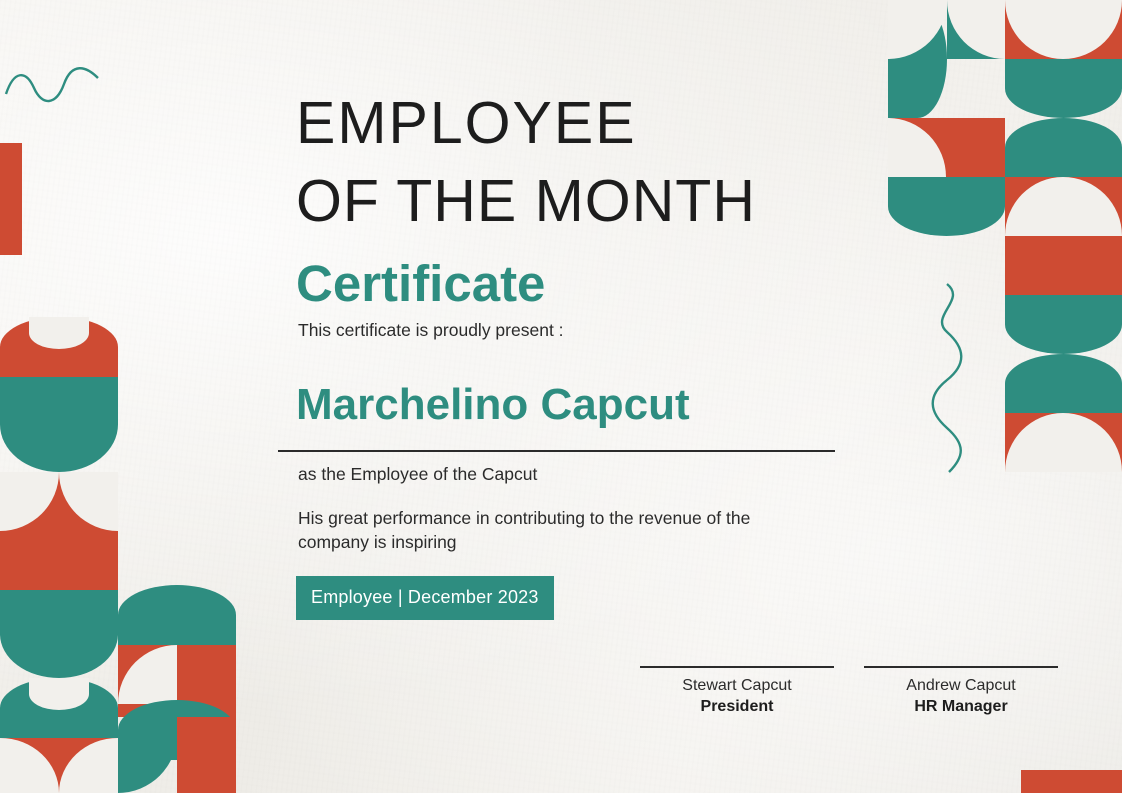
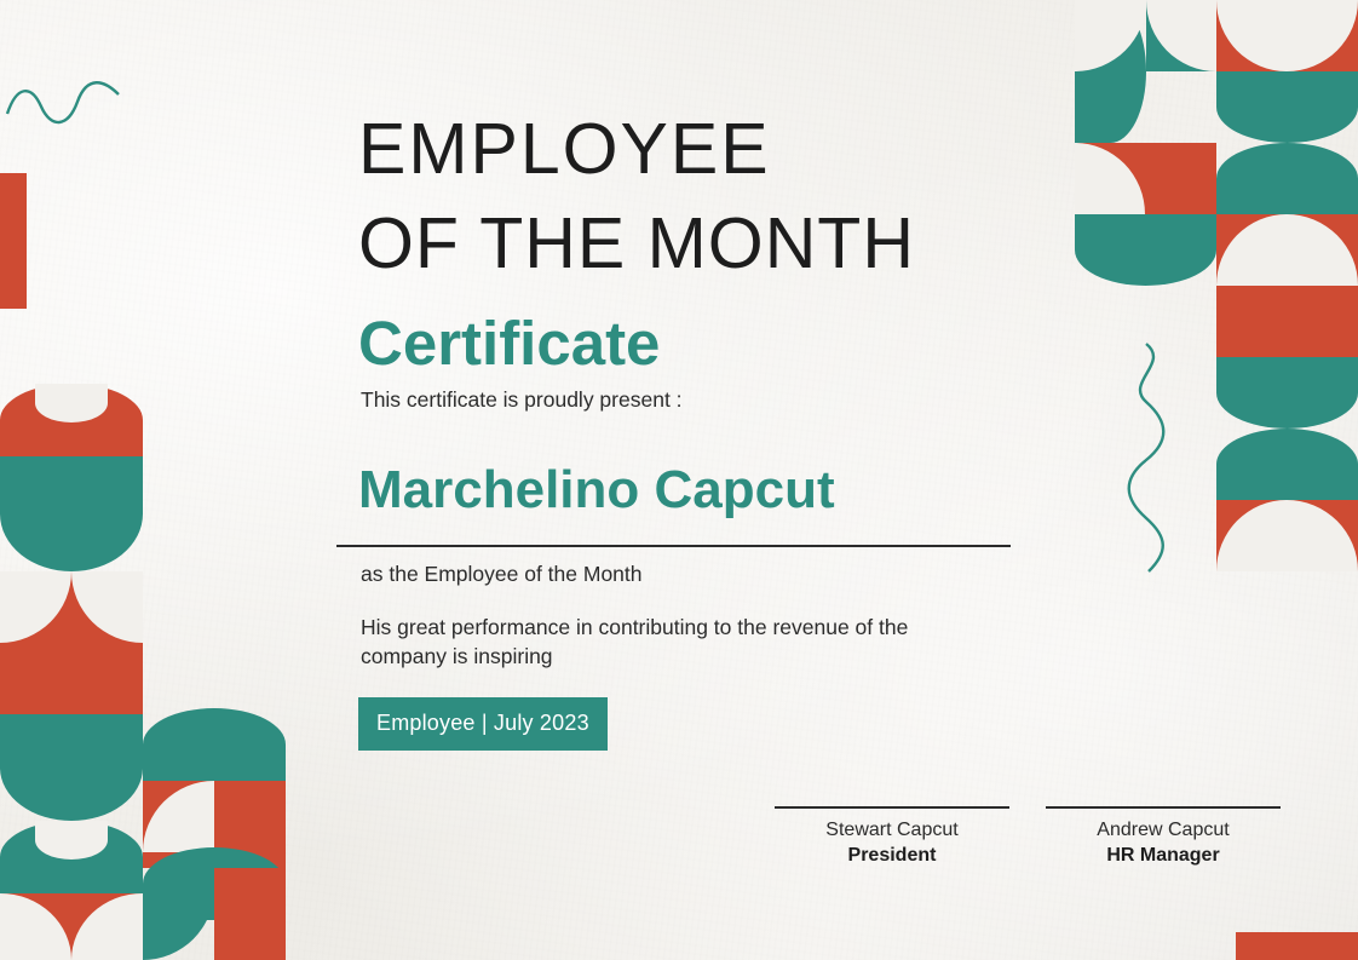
  EMPLOYEE
  OF THE MONTH
  Certificate
  This certificate is proudly present :
  Marchelino Capcut
- as the Employee of the Capcut
+ as the Employee of the Month
  His great performance in contributing to the revenue of the company is inspiring
- Employee | December 2023
+ Employee | July 2023
  Stewart Capcut
  President
  Andrew Capcut
  HR Manager
